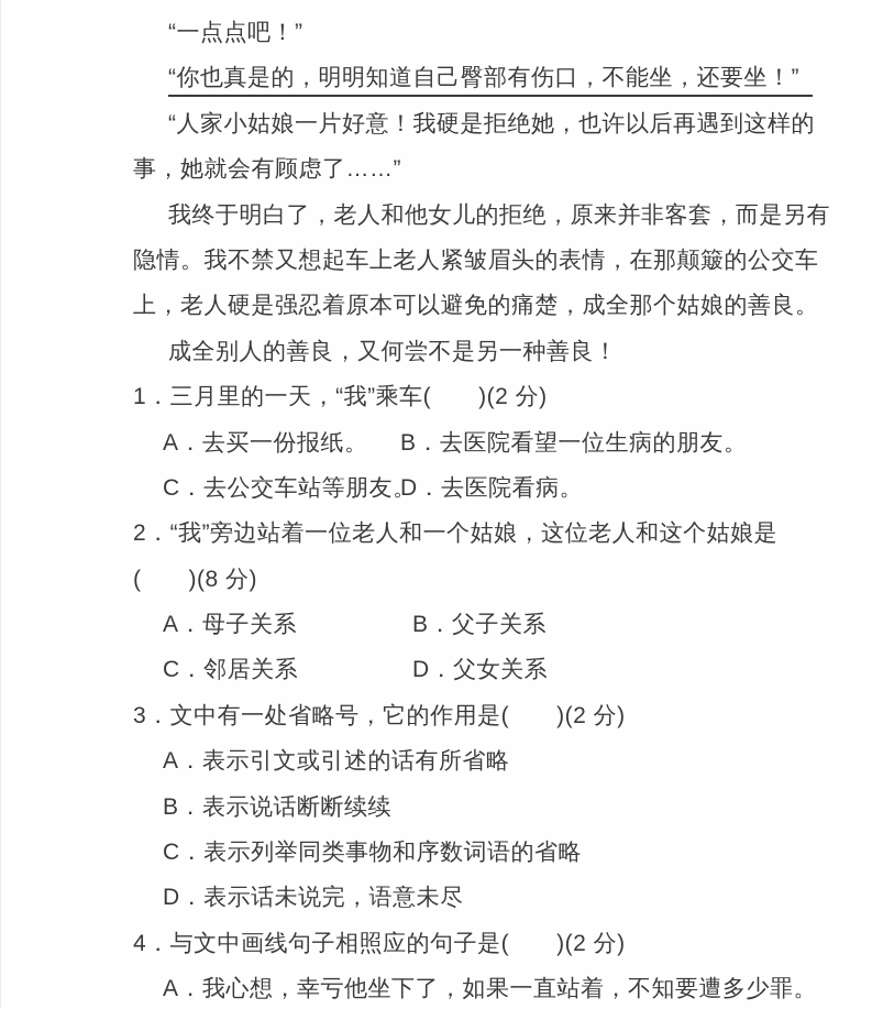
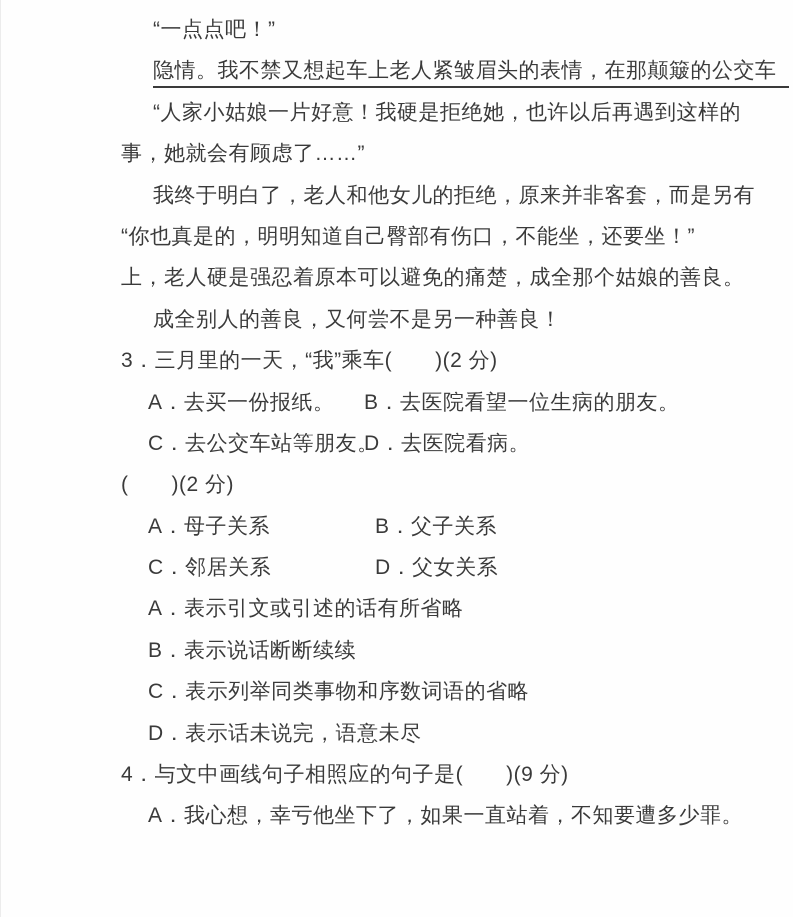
  “一点点吧！”
- “你也真是的，明明知道自己臀部有伤口，不能坐，还要坐！”
+ 隐情。我不禁又想起车上老人紧皱眉头的表情，在那颠簸的公交车
  “人家小姑娘一片好意！我硬是拒绝她，也许以后再遇到这样的
  事，她就会有顾虑了……”
  我终于明白了，老人和他女儿的拒绝，原来并非客套，而是另有
- 隐情。我不禁又想起车上老人紧皱眉头的表情，在那颠簸的公交车
+ “你也真是的，明明知道自己臀部有伤口，不能坐，还要坐！”
  上，老人硬是强忍着原本可以避免的痛楚，成全那个姑娘的善良。
  成全别人的善良，又何尝不是另一种善良！
- 1．三月里的一天，“我”乘车( )(2 分)
+ 3．三月里的一天，“我”乘车( )(2 分)
  A．去买一份报纸。
  B．去医院看望一位生病的朋友。
  C．去公交车站等朋友
  D．去医院看病。
- 2．“我”旁边站着一位老人和一个姑娘，这位老人和这个姑娘是
- ( )(8 分)
+ ( )(2 分)
  A．母子关系
  B．父子关系
  C．邻居关系
  D．父女关系
- 3．文中有一处省略号，它的作用是( )(2 分)
  A．表示引文或引述的话有所省略
  B．表示说话断断续续
  C．表示列举同类事物和序数词语的省略
  D．表示话未说完，语意未尽
- 4．与文中画线句子相照应的句子是( )(2 分)
+ 4．与文中画线句子相照应的句子是( )(9 分)
  A．我心想，幸亏他坐下了，如果一直站着，不知要遭多少罪。
